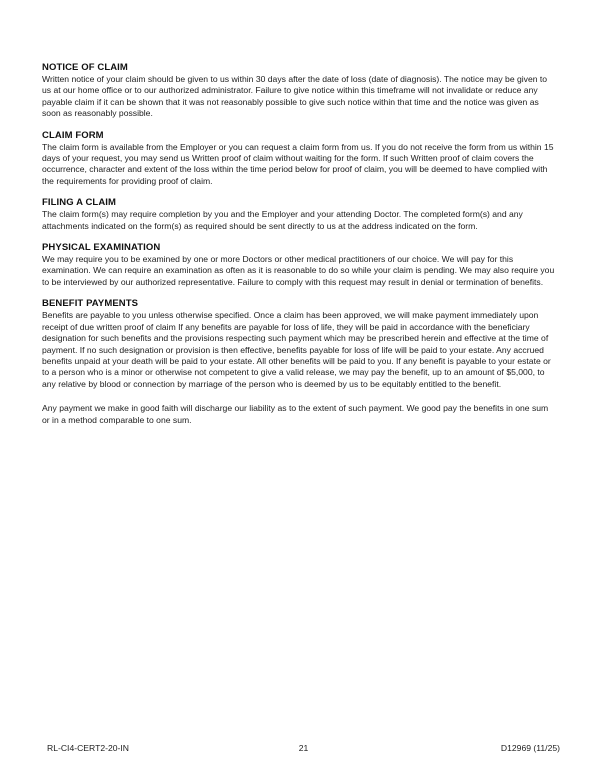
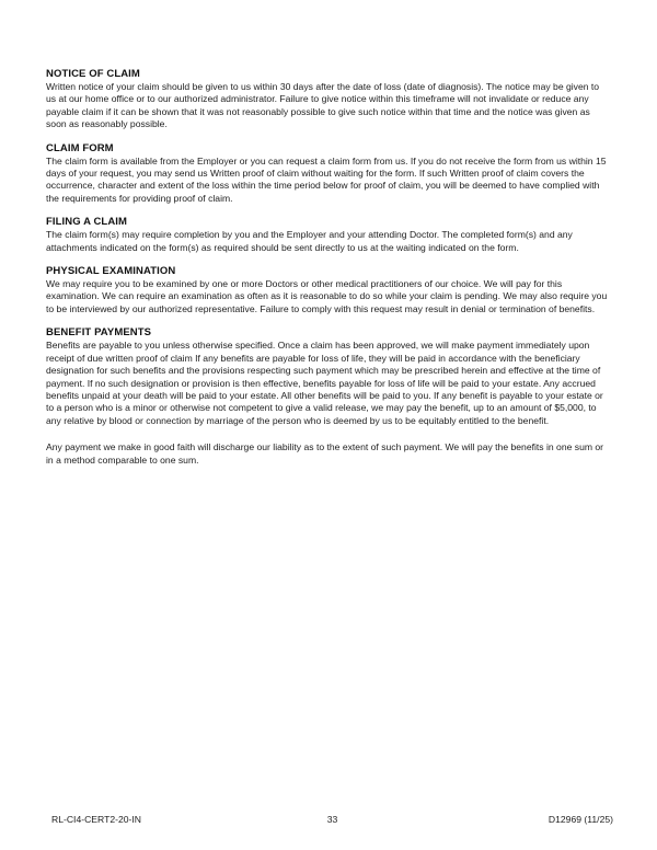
  NOTICE OF CLAIM
  Written notice of your claim should be given to us within 30 days after the date of loss (date of diagnosis). The notice may be given to us at our home office or to our authorized administrator. Failure to give notice within this timeframe will not invalidate or reduce any payable claim if it can be shown that it was not reasonably possible to give such notice within that time and the notice was given as soon as reasonably possible.
  CLAIM FORM
  The claim form is available from the Employer or you can request a claim form from us. If you do not receive the form from us within 15 days of your request, you may send us Written proof of claim without waiting for the form. If such Written proof of claim covers the occurrence, character and extent of the loss within the time period below for proof of claim, you will be deemed to have complied with the requirements for providing proof of claim.
  FILING A CLAIM
- The claim form(s) may require completion by you and the Employer and your attending Doctor. The completed form(s) and any attachments indicated on the form(s) as required should be sent directly to us at the address indicated on the form.
+ The claim form(s) may require completion by you and the Employer and your attending Doctor. The completed form(s) and any attachments indicated on the form(s) as required should be sent directly to us at the waiting indicated on the form.
  PHYSICAL EXAMINATION
  We may require you to be examined by one or more Doctors or other medical practitioners of our choice. We will pay for this examination. We can require an examination as often as it is reasonable to do so while your claim is pending. We may also require you to be interviewed by our authorized representative. Failure to comply with this request may result in denial or termination of benefits.
  BENEFIT PAYMENTS
  Benefits are payable to you unless otherwise specified. Once a claim has been approved, we will make payment immediately upon receipt of due written proof of claim If any benefits are payable for loss of life, they will be paid in accordance with the beneficiary designation for such benefits and the provisions respecting such payment which may be prescribed herein and effective at the time of payment. If no such designation or provision is then effective, benefits payable for loss of life will be paid to your estate. Any accrued benefits unpaid at your death will be paid to your estate. All other benefits will be paid to you. If any benefit is payable to your estate or to a person who is a minor or otherwise not competent to give a valid release, we may pay the benefit, up to an amount of $5,000, to any relative by blood or connection by marriage of the person who is deemed by us to be equitably entitled to the benefit.
- Any payment we make in good faith will discharge our liability as to the extent of such payment. We good pay the benefits in one sum or in a method comparable to one sum.
+ Any payment we make in good faith will discharge our liability as to the extent of such payment. We will pay the benefits in one sum or in a method comparable to one sum.
  RL-CI4-CERT2-20-IN
- 21
+ 33
  D12969 (11/25)
